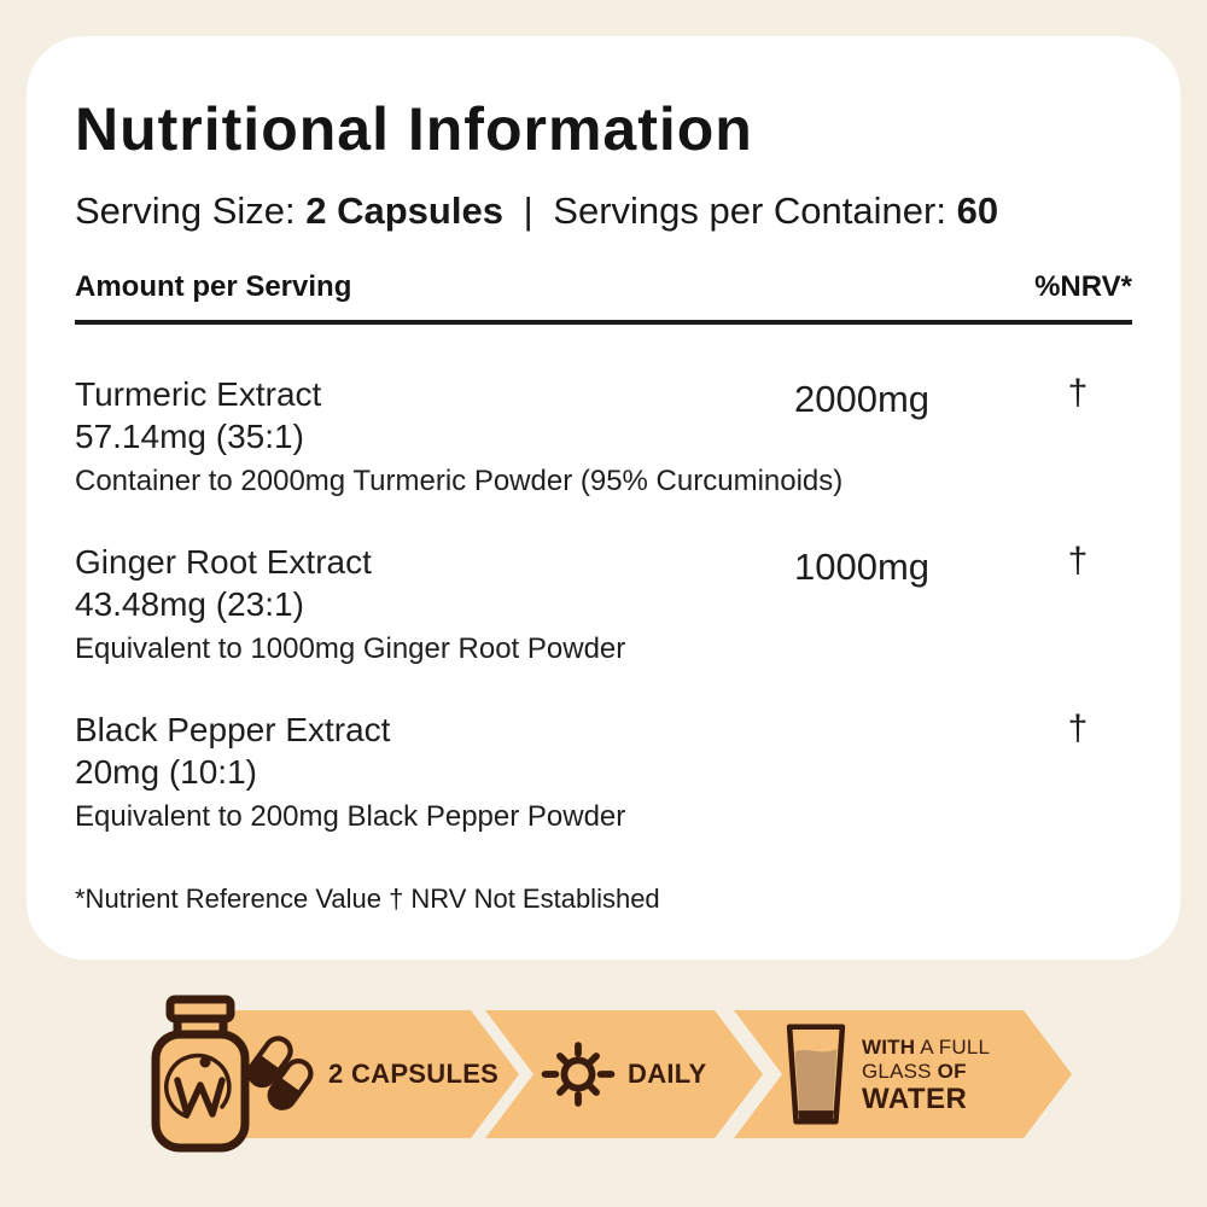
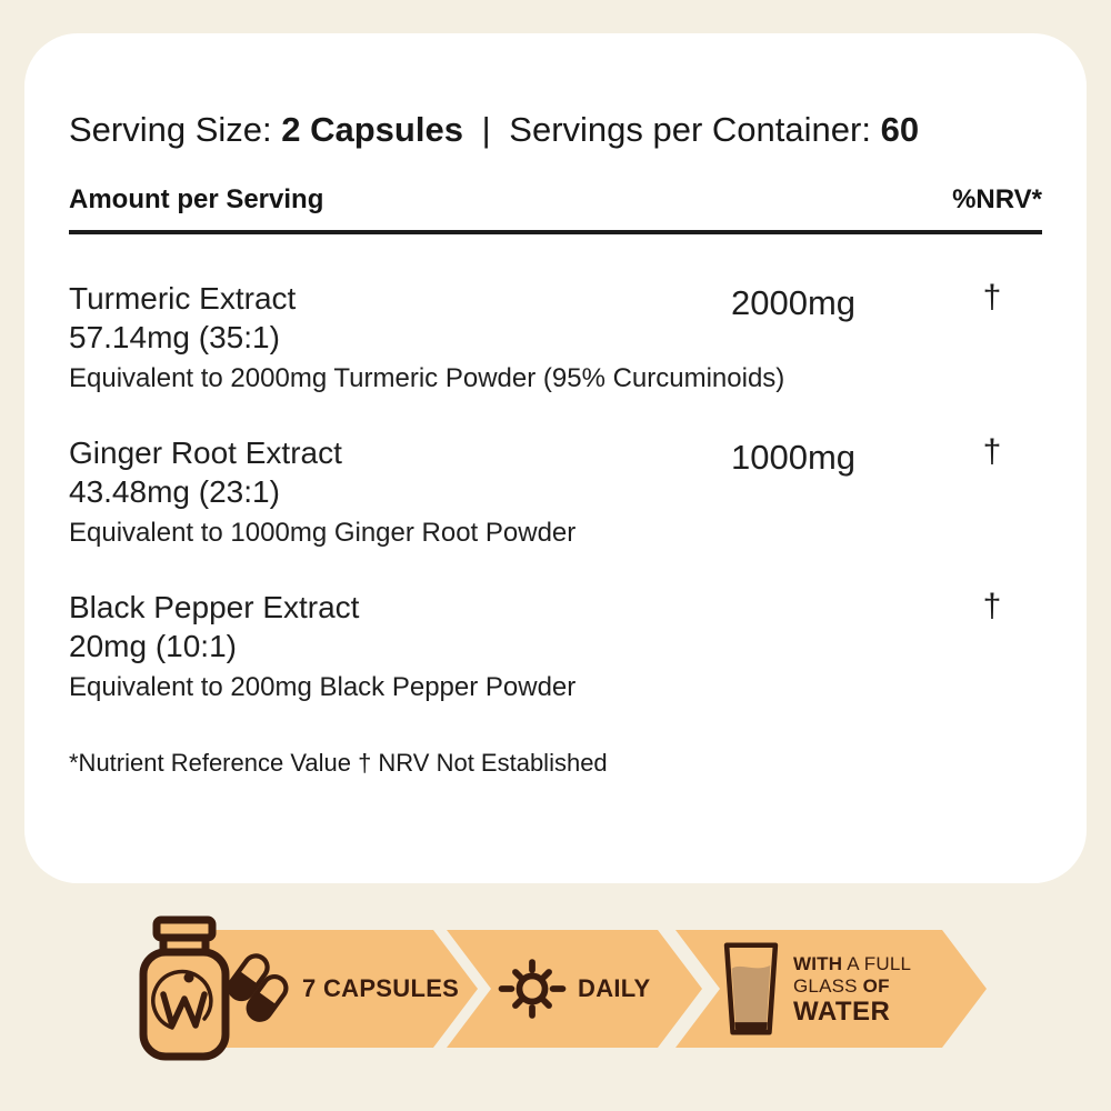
- Nutritional Information
  Serving Size: 2 Capsules | Servings per Container: 60
  Amount per Serving
  %NRV*
  Turmeric Extract
  57.14mg (35:1)
- Container to 2000mg Turmeric Powder (95% Curcuminoids)
+ Equivalent to 2000mg Turmeric Powder (95% Curcuminoids)
  2000mg
  †
  Ginger Root Extract
  43.48mg (23:1)
  Equivalent to 1000mg Ginger Root Powder
  1000mg
  †
  Black Pepper Extract
  20mg (10:1)
  Equivalent to 200mg Black Pepper Powder
  †
  *Nutrient Reference Value † NRV Not Established
- 2 CAPSULES
+ 7 CAPSULES
  DAILY
  WITH A FULL
  GLASS OF
  WATER
